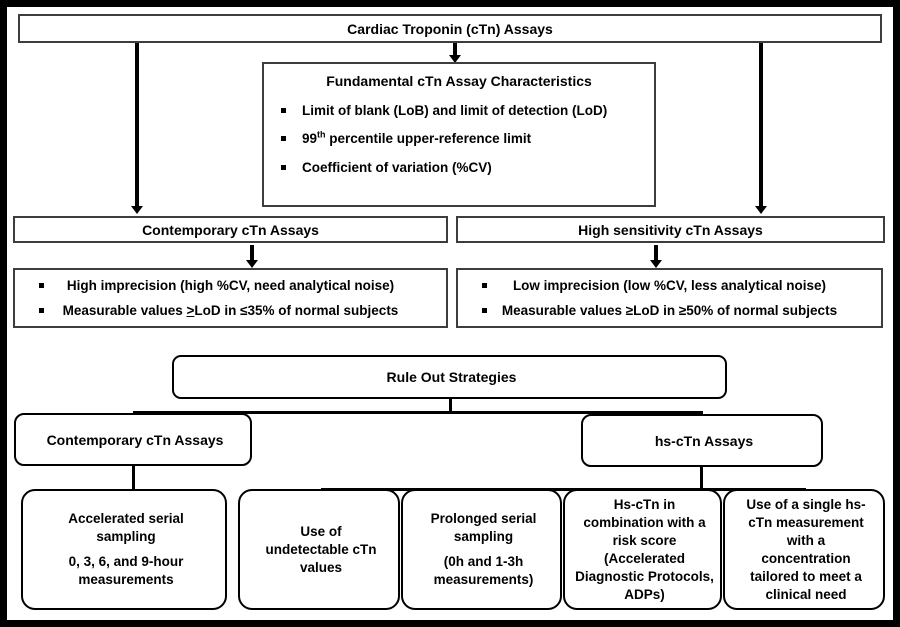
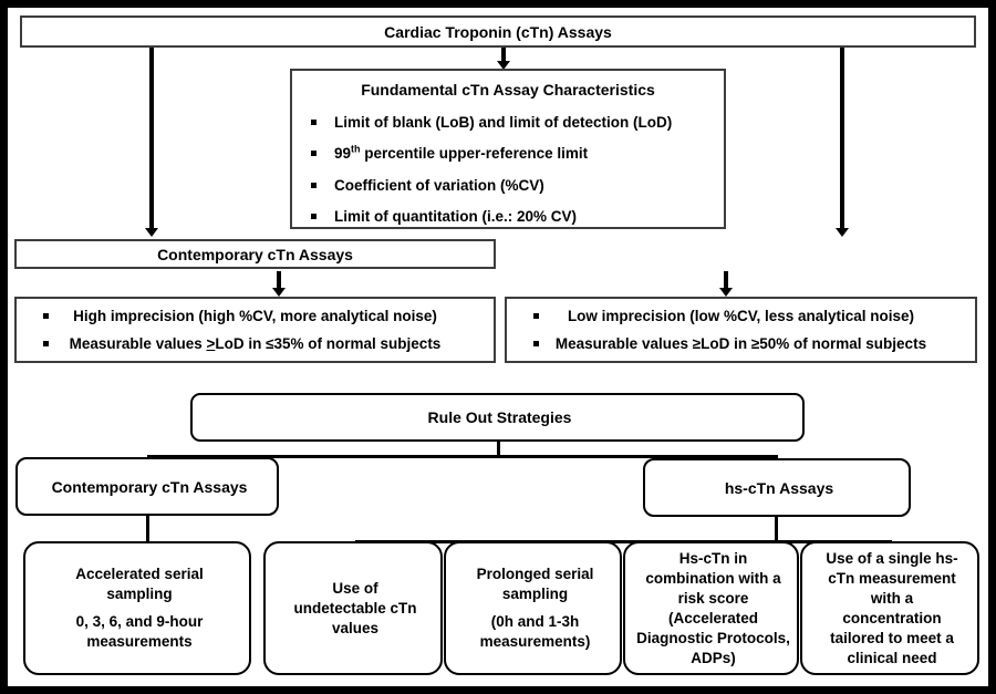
  Cardiac Troponin (cTn) Assays
  Fundamental cTn Assay Characteristics
  Limit of blank (LoB) and limit of detection (LoD)
  99th percentile upper-reference limit
  Coefficient of variation (%CV)
+ Limit of quantitation (i.e.: 20% CV)
  Contemporary cTn Assays
- High sensitivity cTn Assays
- High imprecision (high %CV, need analytical noise)
+ High imprecision (high %CV, more analytical noise)
  Measurable values >LoD in ≤35% of normal subjects
  Low imprecision (low %CV, less analytical noise)
  Measurable values ≥LoD in ≥50% of normal subjects
  Rule Out Strategies
  Contemporary cTn Assays
  hs-cTn Assays
  Accelerated serial sampling
  0, 3, 6, and 9-hour measurements
  Use of undetectable cTn values
  Prolonged serial sampling
  (0h and 1-3h measurements)
  Hs-cTn in combination with a risk score (Accelerated Diagnostic Protocols, ADPs)
  Use of a single hs-cTn measurement with a concentration tailored to meet a clinical need
